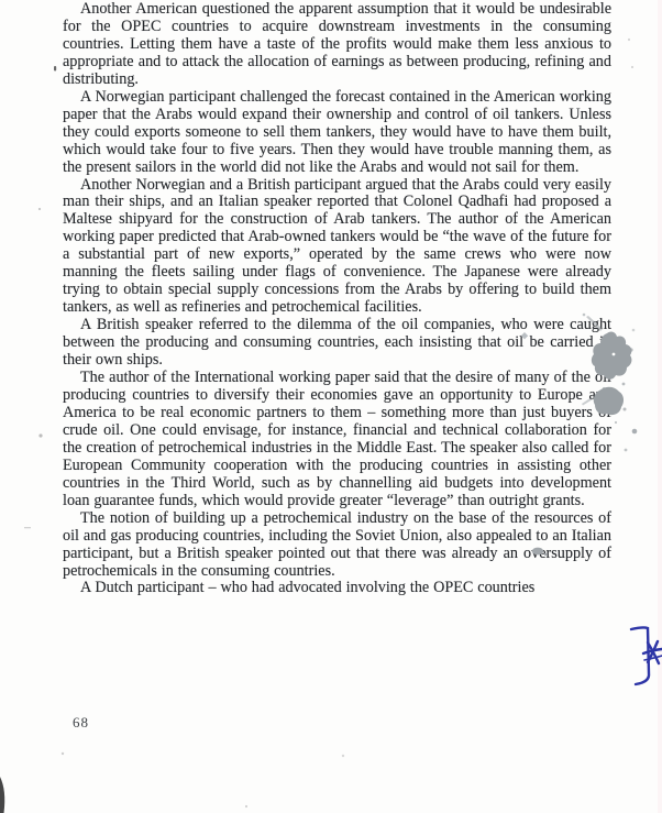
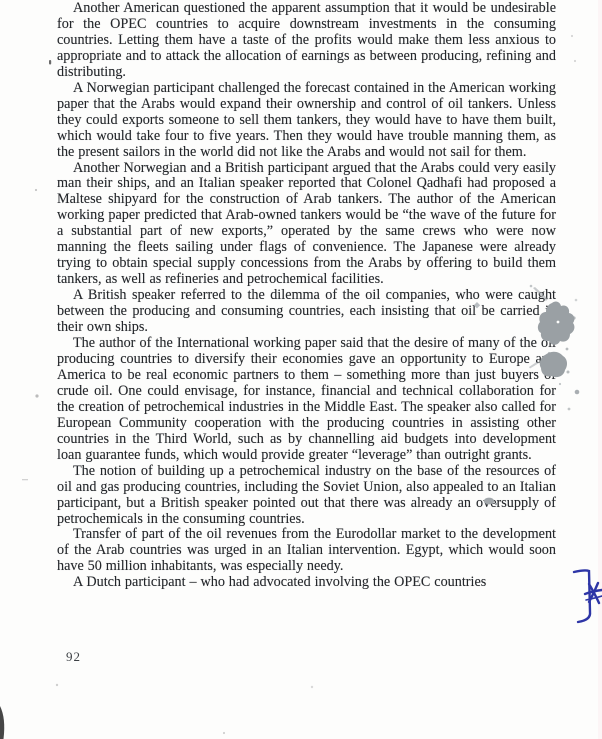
  Another American questioned the apparent assumption that it would be undesirable for the OPEC countries to acquire downstream investments in the consuming countries. Letting them have a taste of the profits would make them less anxious to appropriate and to attack the allocation of earnings as between producing, refining and distributing.
  A Norwegian participant challenged the forecast contained in the American working paper that the Arabs would expand their ownership and control of oil tankers. Unless they could exports someone to sell them tankers, they would have to have them built, which would take four to five years. Then they would have trouble manning them, as the present sailors in the world did not like the Arabs and would not sail for them.
  Another Norwegian and a British participant argued that the Arabs could very easily man their ships, and an Italian speaker reported that Colonel Qadhafi had proposed a Maltese shipyard for the construction of Arab tankers. The author of the American working paper predicted that Arab-owned tankers would be “the wave of the future for a substantial part of new exports,” operated by the same crews who were now manning the fleets sailing under flags of convenience. The Japanese were already trying to obtain special supply concessions from the Arabs by offering to build them tankers, as well as refineries and petrochemical facilities.
  A British speaker referred to the dilemma of the oil companies, who were caught between the producing and consuming countries, each insisting that oil be carried their own ships.
  The author of the International working paper said that the desire of many of the oi producing countries to diversify their economies gave an opportunity to Europe a America to be real economic partners to them – something more than just buyers crude oil. One could envisage, for instance, financial and technical collaboration for the creation of petrochemical industries in the Middle East. The speaker also called for European Community cooperation with the producing countries in assisting other countries in the Third World, such as by channelling aid budgets into development loan guarantee funds, which would provide greater “leverage” than outright grants.
  The notion of building up a petrochemical industry on the base of the resources of oil and gas producing countries, including the Soviet Union, also appealed to an Italian participant, but a British speaker pointed out that there was already an orsupply of petrochemicals in the consuming countries.
+ Transfer of part of the oil revenues from the Eurodollar market to the development of the Arab countries was urged in an Italian intervention. Egypt, which would soon have 50 million inhabitants, was especially needy.
  A Dutch participant – who had advocated involving the OPEC countries
- 68
+ 92
